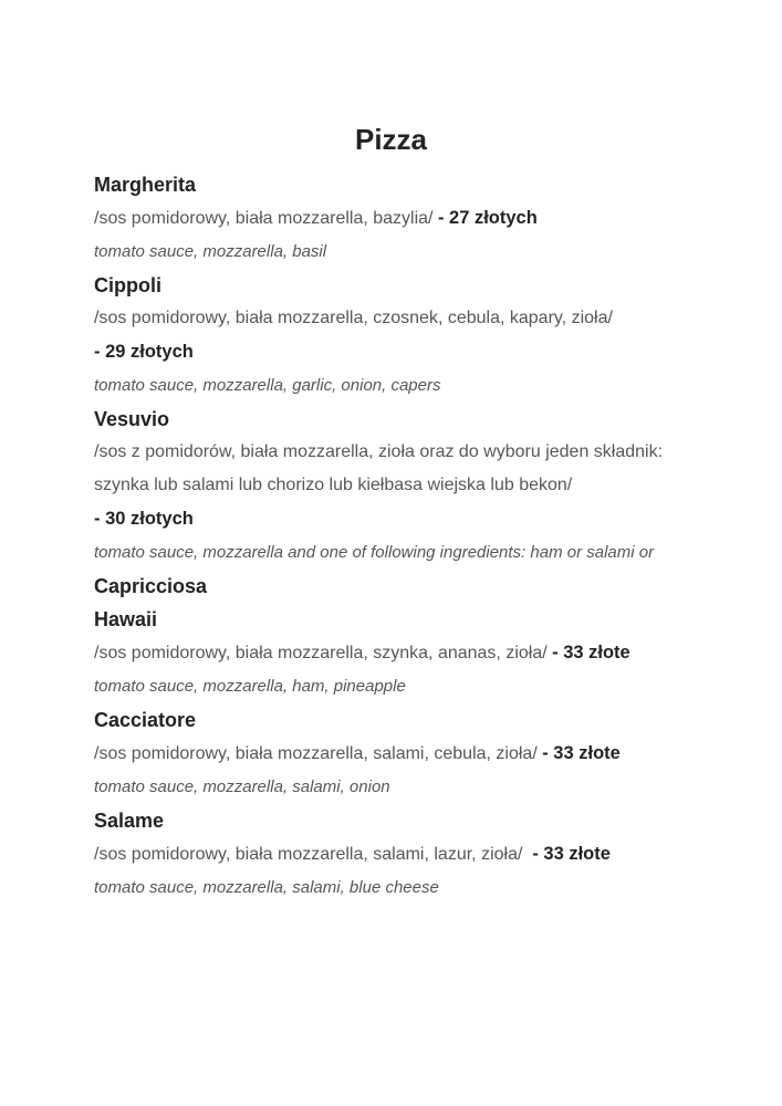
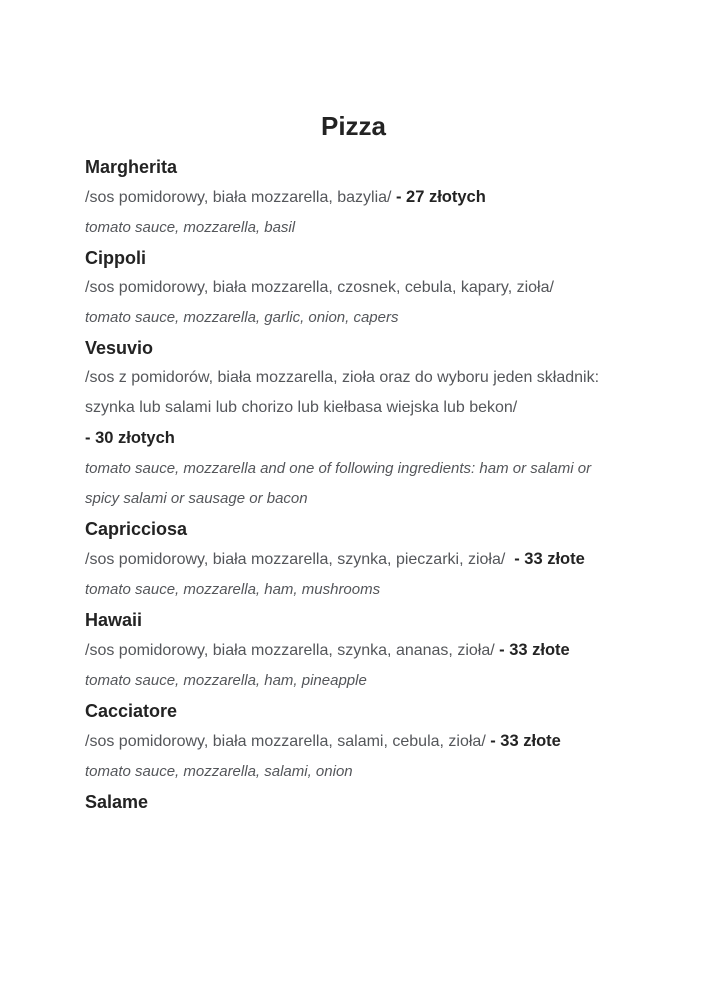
  Pizza
  Margherita
  /sos pomidorowy, biała mozzarella, bazylia/ - 27 złotych
  tomato sauce, mozzarella, basil
  Cippoli
  /sos pomidorowy, biała mozzarella, czosnek, cebula, kapary, zioła/
- - 29 złotych
  tomato sauce, mozzarella, garlic, onion, capers
  Vesuvio
  /sos z pomidorów, biała mozzarella, zioła oraz do wyboru jeden składnik:
  szynka lub salami lub chorizo lub kiełbasa wiejska lub bekon/
  - 30 złotych
  tomato sauce, mozzarella and one of following ingredients: ham or salami or
+ spicy salami or sausage or bacon
  Capricciosa
+ /sos pomidorowy, biała mozzarella, szynka, pieczarki, zioła/ - 33 złote
+ tomato sauce, mozzarella, ham, mushrooms
  Hawaii
  /sos pomidorowy, biała mozzarella, szynka, ananas, zioła/ - 33 złote
  tomato sauce, mozzarella, ham, pineapple
  Cacciatore
  /sos pomidorowy, biała mozzarella, salami, cebula, zioła/ - 33 złote
  tomato sauce, mozzarella, salami, onion
  Salame
- /sos pomidorowy, biała mozzarella, salami, lazur, zioła/ - 33 złote
- tomato sauce, mozzarella, salami, blue cheese
